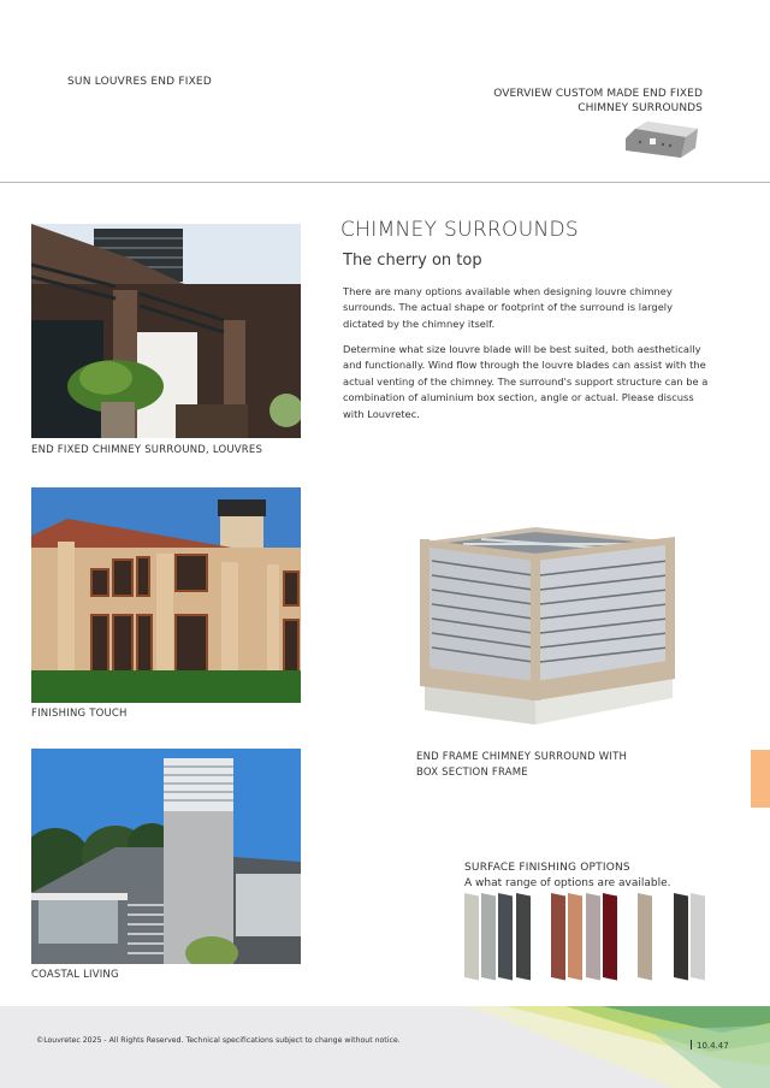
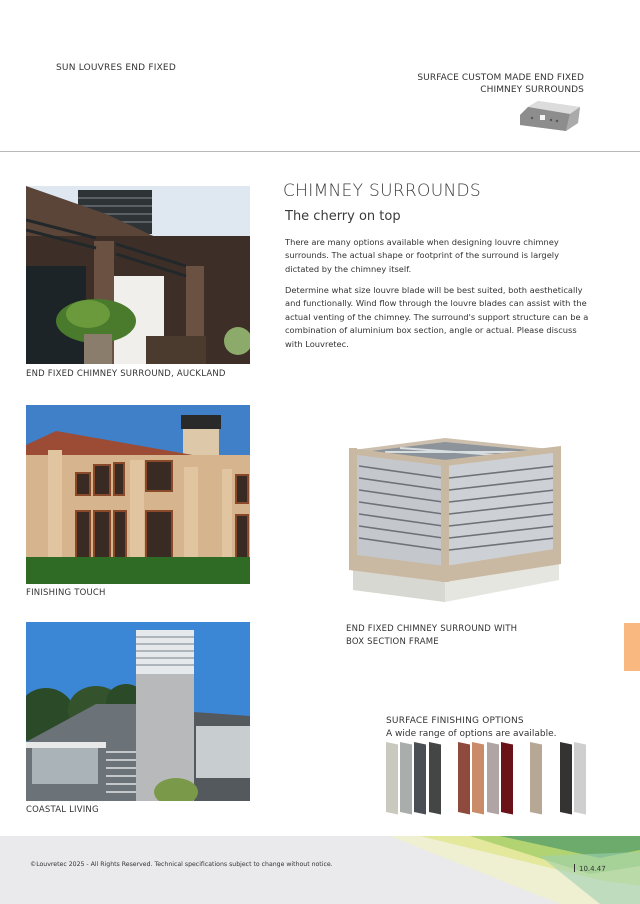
  SUN LOUVRES END FIXED
- OVERVIEW CUSTOM MADE END FIXED
+ SURFACE CUSTOM MADE END FIXED
  CHIMNEY SURROUNDS
- END FIXED CHIMNEY SURROUND, LOUVRES
+ END FIXED CHIMNEY SURROUND, AUCKLAND
  FINISHING TOUCH
  COASTAL LIVING
  CHIMNEY SURROUNDS
  The cherry on top
  There are many options available when designing louvre chimney surrounds. The actual shape or footprint of the surround is largely dictated by the chimney itself.
  Determine what size louvre blade will be best suited, both aesthetically and functionally. Wind flow through the louvre blades can assist with the actual venting of the chimney. The surround's support structure can be a combination of aluminium box section, angle or actual. Please discuss with Louvretec.
- END FRAME CHIMNEY SURROUND WITH
+ END FIXED CHIMNEY SURROUND WITH
  BOX SECTION FRAME
  SURFACE FINISHING OPTIONS
- A what range of options are available.
+ A wide range of options are available.
  10.4.47
